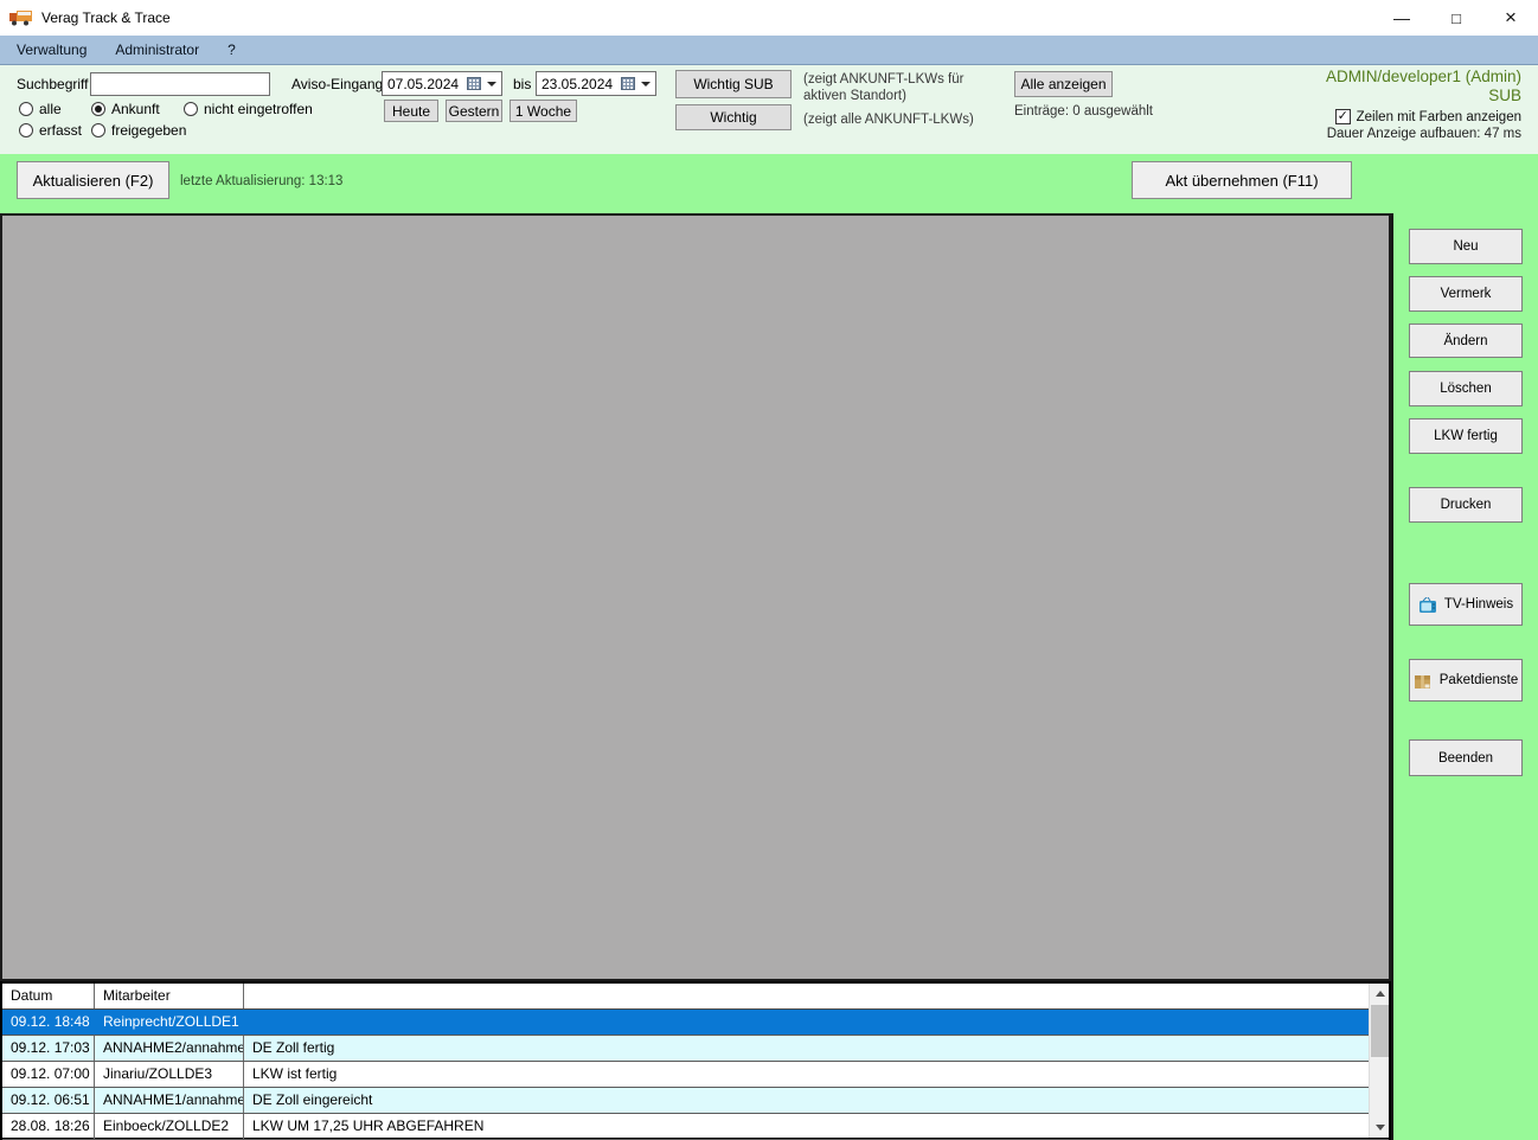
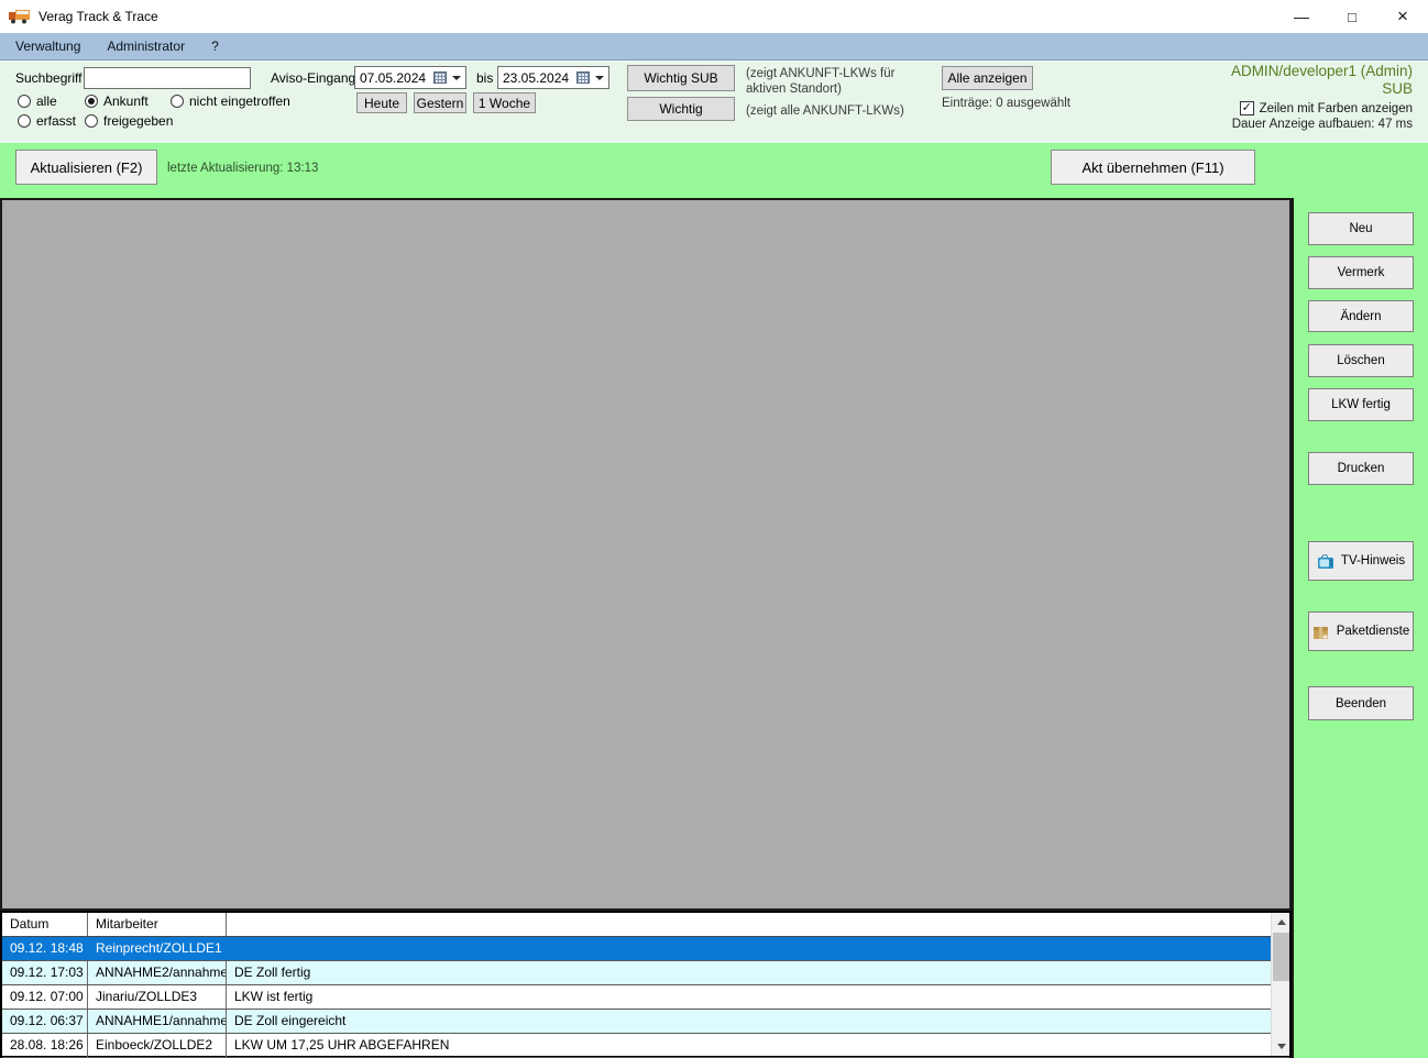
  Verag Track & Trace
  —
  □
  ×
  Verwaltung
  Administrator
  ?
  Suchbegriff
  alle
  Ankunft
  nicht eingetroffen
  erfasst
  freigegeben
  Aviso-Eingang
  07.05.2024
  bis
  23.05.2024
  Heute
  Gestern
  1 Woche
  Wichtig SUB
  Wichtig
  (zeigt ANKUNFT-LKWs für aktiven Standort)
  (zeigt alle ANKUNFT-LKWs)
  Alle anzeigen
  Einträge: 0 ausgewählt
  ADMIN/developer1 (Admin)
  SUB
  Zeilen mit Farben anzeigen
  Dauer Anzeige aufbauen: 47 ms
  Aktualisieren (F2)
  letzte Aktualisierung: 13:13
  Akt übernehmen (F11)
  Neu
  Vermerk
  Ändern
  Löschen
  LKW fertig
  Drucken
  TV-Hinweis
  Paketdienste
  Beenden
  Datum
  Mitarbeiter
  09.12. 18:48
  Reinprecht/ZOLLDE1
  09.12. 17:03
  ANNAHME2/annahme
  DE Zoll fertig
  09.12. 07:00
  Jinariu/ZOLLDE3
  LKW ist fertig
- 09.12. 06:51
+ 09.12. 06:37
  ANNAHME1/annahme
  DE Zoll eingereicht
  28.08. 18:26
  Einboeck/ZOLLDE2
  LKW UM 17,25 UHR ABGEFAHREN
